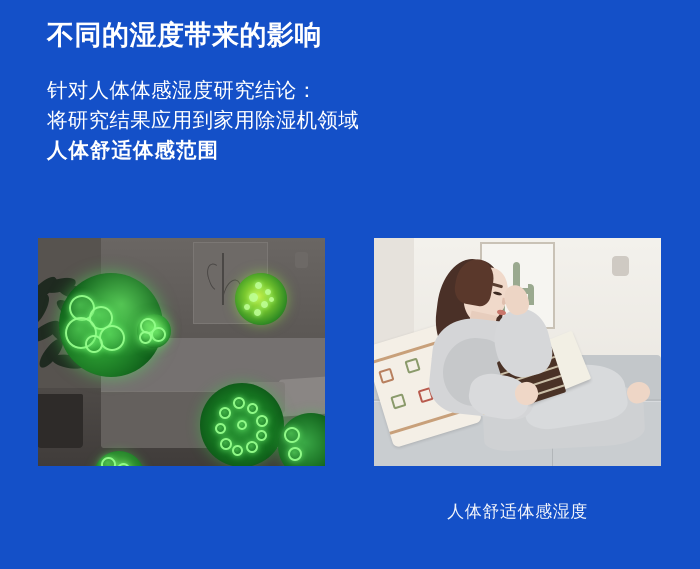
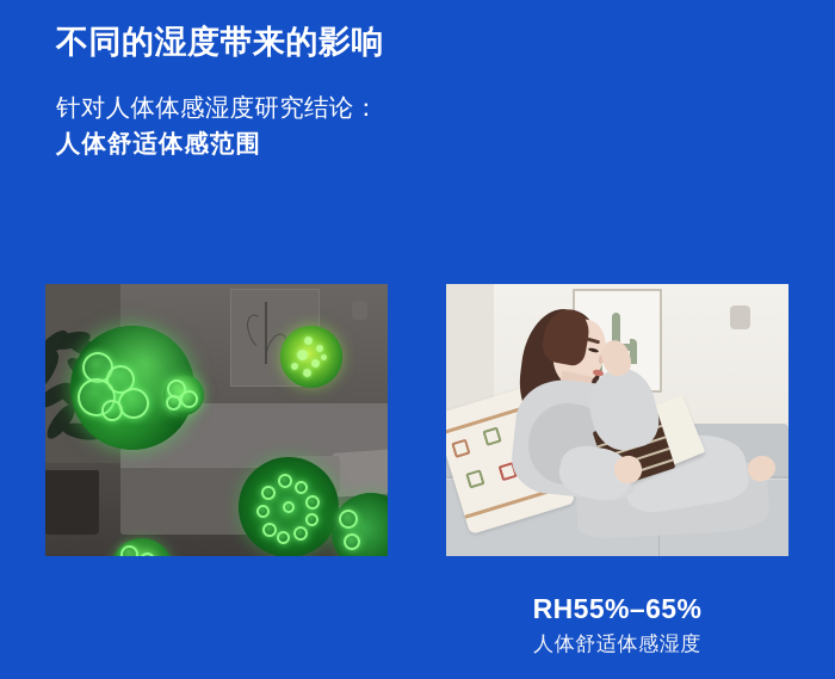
  不同的湿度带来的影响
  针对人体体感湿度研究结论：
- 将研究结果应用到家用除湿机领域
  人体舒适体感范围
+ RH55%–65%
  人体舒适体感湿度
